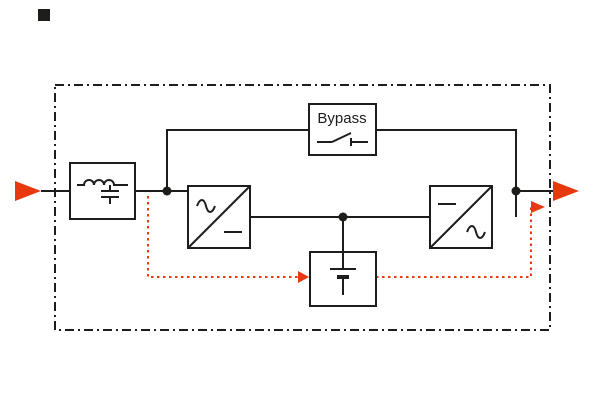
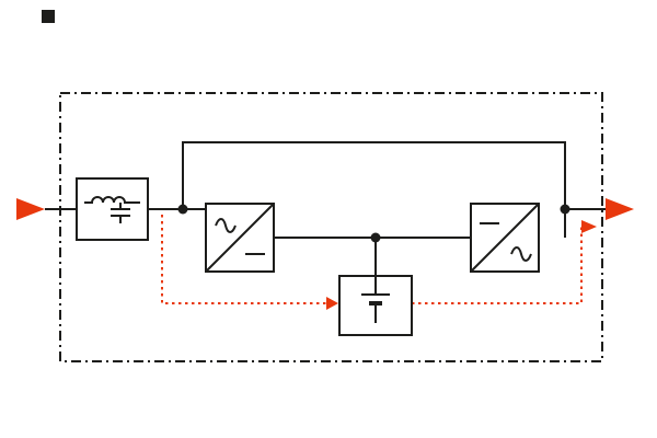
- Bypass
